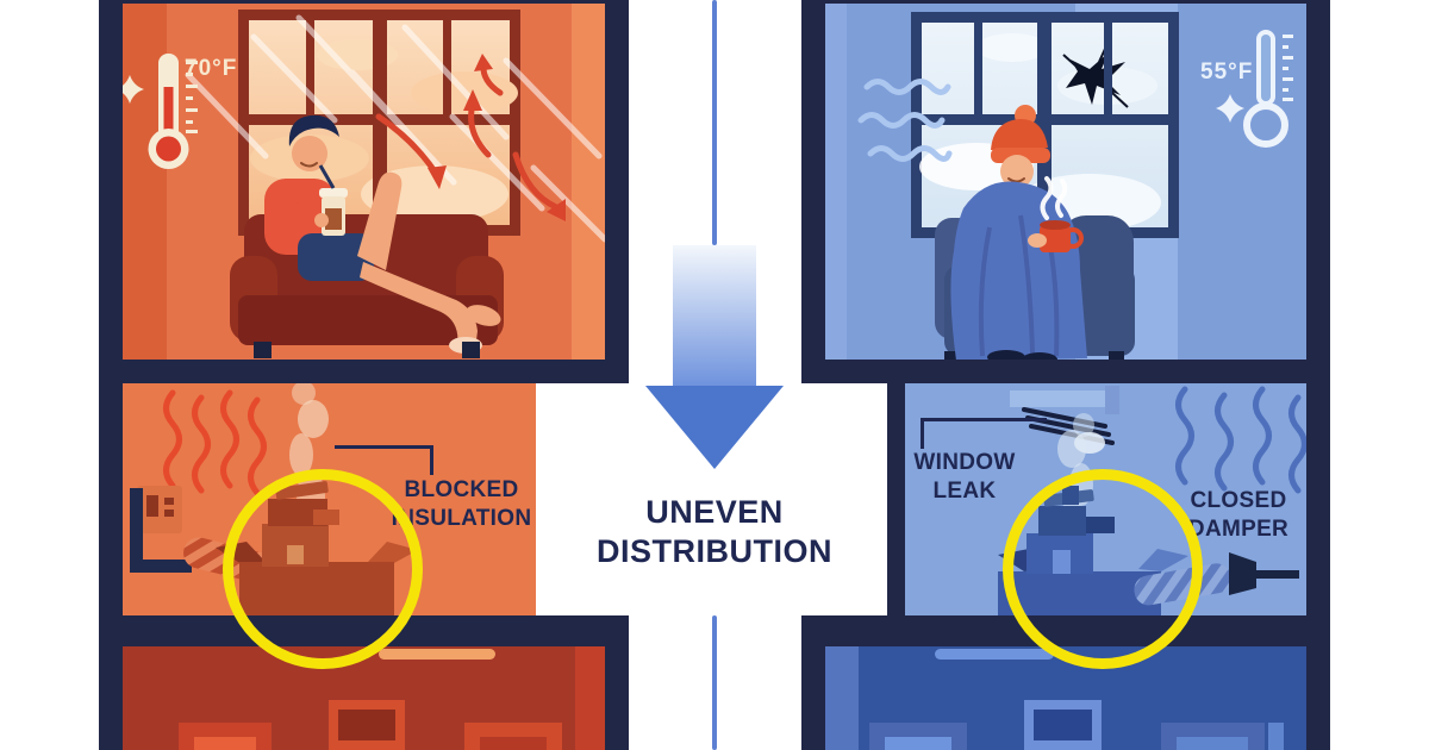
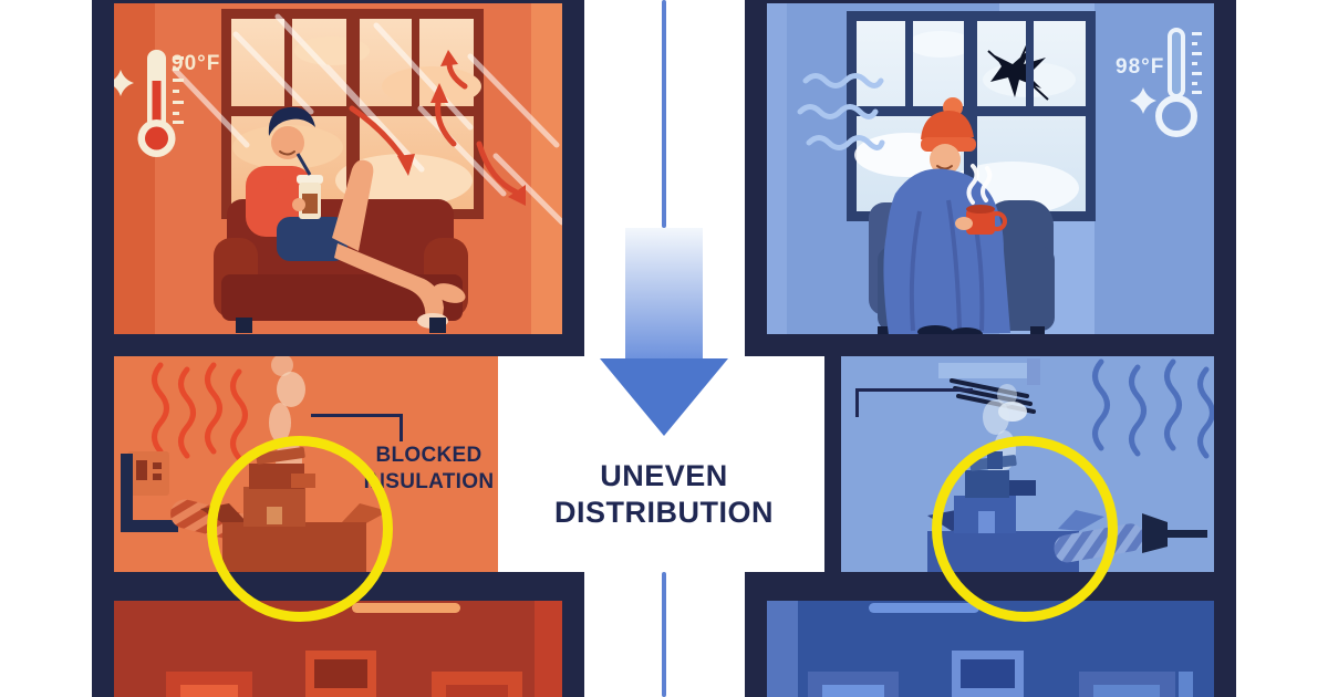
- 70°F
+ 90°F
- 55°F
+ 98°F
  BLOCKED
  INSULATION
- WINDOW
- LEAK
- CLOSED
- DAMPER
  UNEVEN
  DISTRIBUTION
